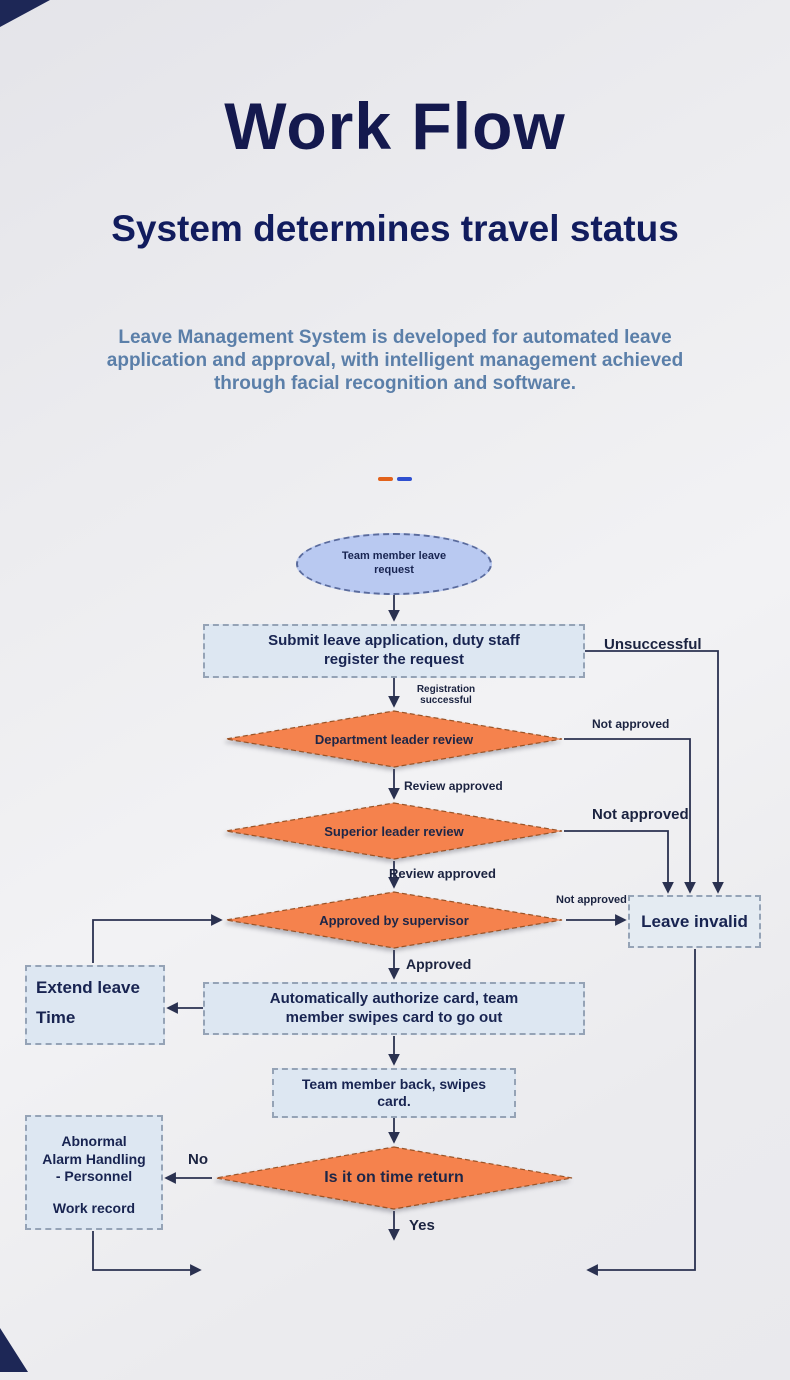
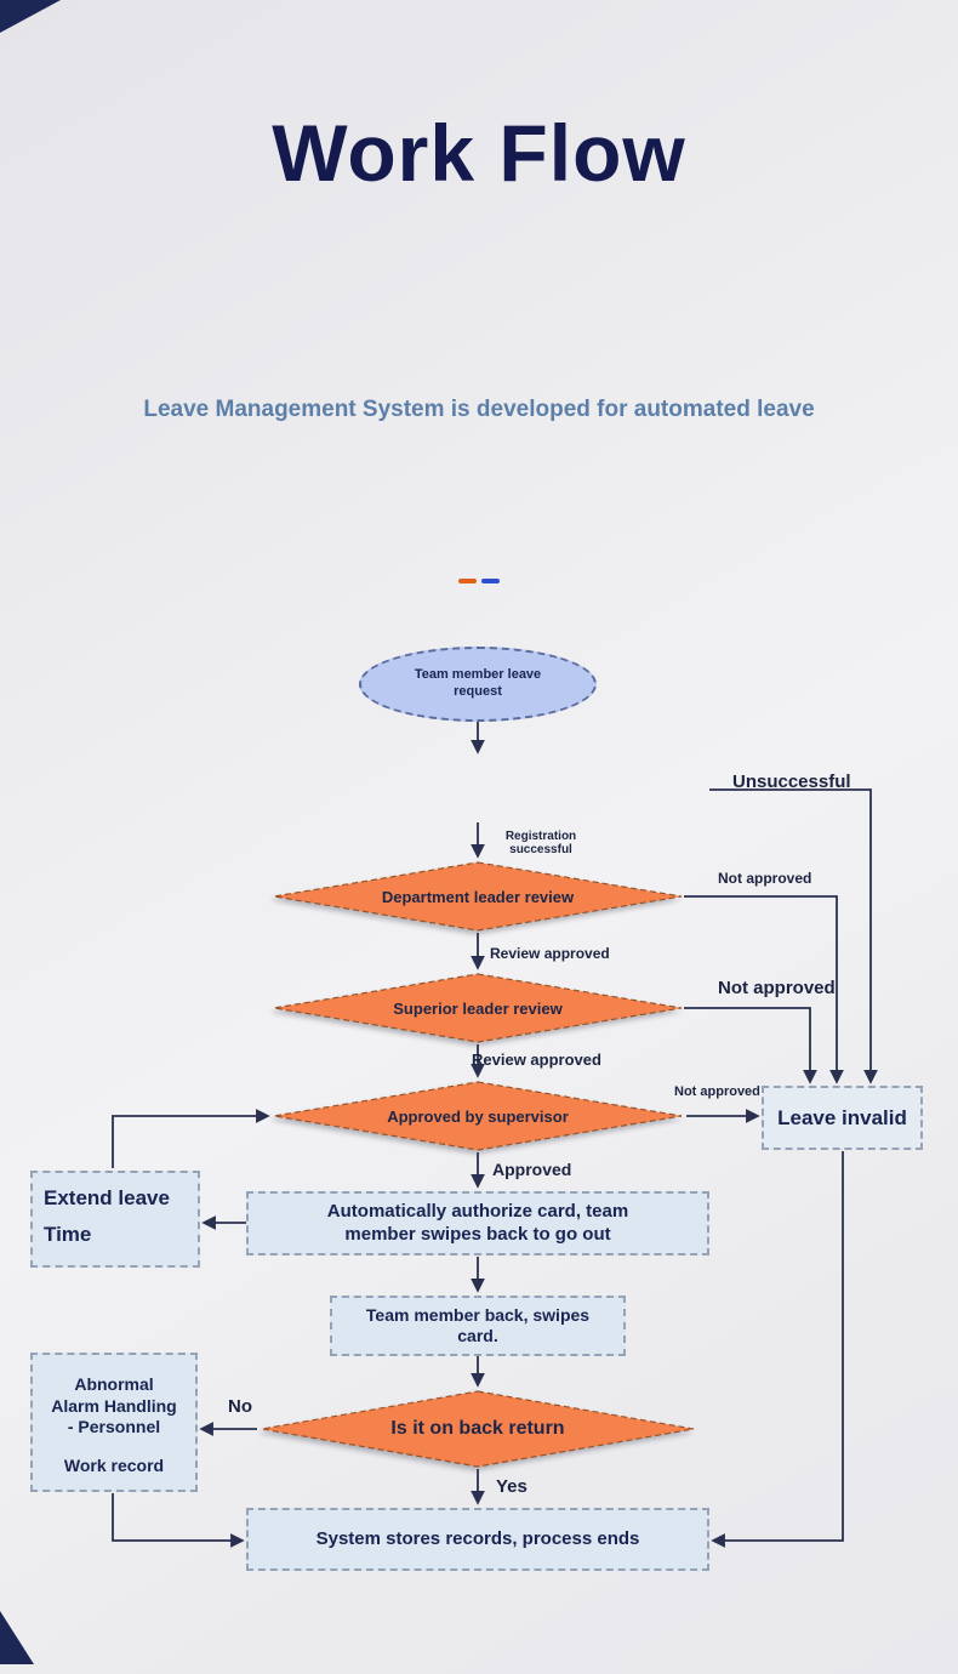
  Work Flow
- System determines travel status
  Leave Management System is developed for automated leave
- application and approval, with intelligent management achieved
- through facial recognition and software.
  Team member leave request
- Submit leave application, duty staff register the request
  Department leader review
  Superior leader review
  Approved by supervisor
  Leave invalid
- Automatically authorize card, team member swipes card to go out
+ Automatically authorize card, team member swipes back to go out
  Extend leave
  Time
  Team member back, swipes card.
- Is it on time return
+ Is it on back return
  Abnormal
  Alarm Handling
  - Personnel
  Work record
+ System stores records, process ends
  Unsuccessful
  Registration successful
  Not approved
  Review approved
  Not approved
  Review approved
  Not approved
  Approved
  No
  Yes
